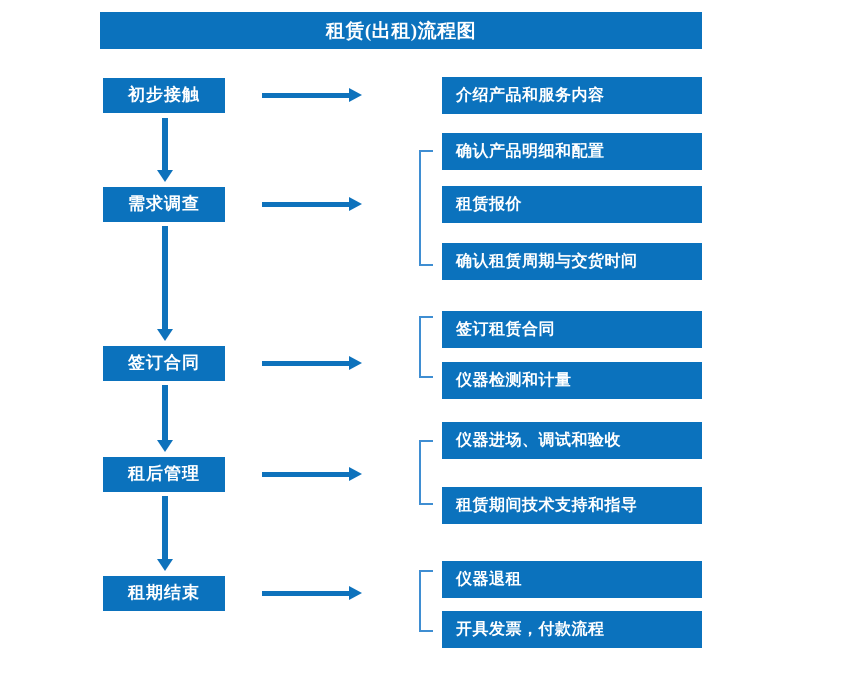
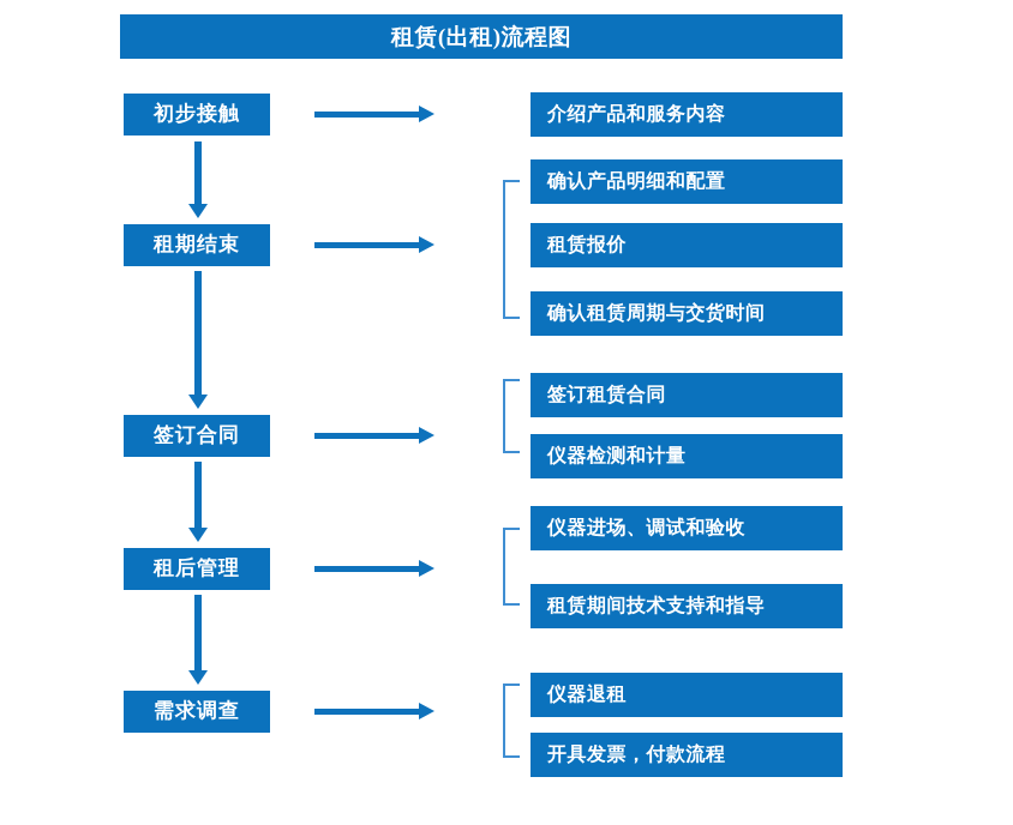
  租赁(出租)流程图
  初步接触
- 需求调查
+ 租期结束
  签订合同
  租后管理
- 租期结束
+ 需求调查
  介绍产品和服务内容
  确认产品明细和配置
  租赁报价
  确认租赁周期与交货时间
  签订租赁合同
  仪器检测和计量
  仪器进场、调试和验收
  租赁期间技术支持和指导
  仪器退租
  开具发票，付款流程
